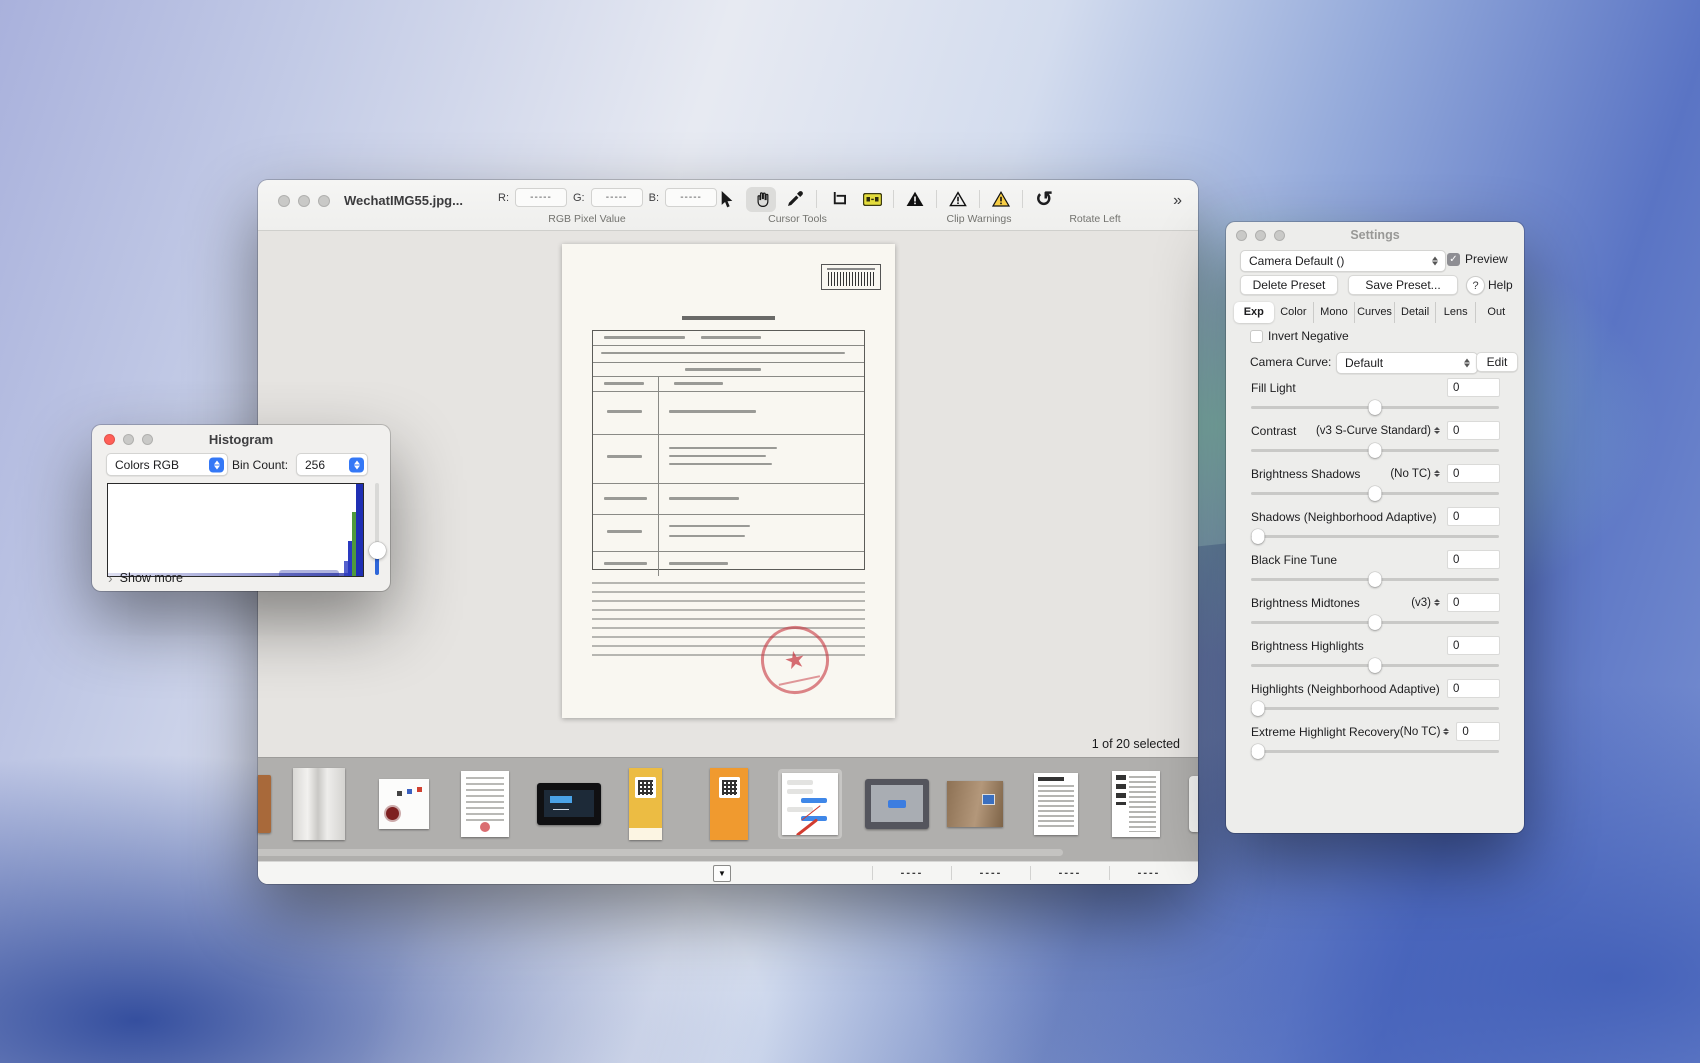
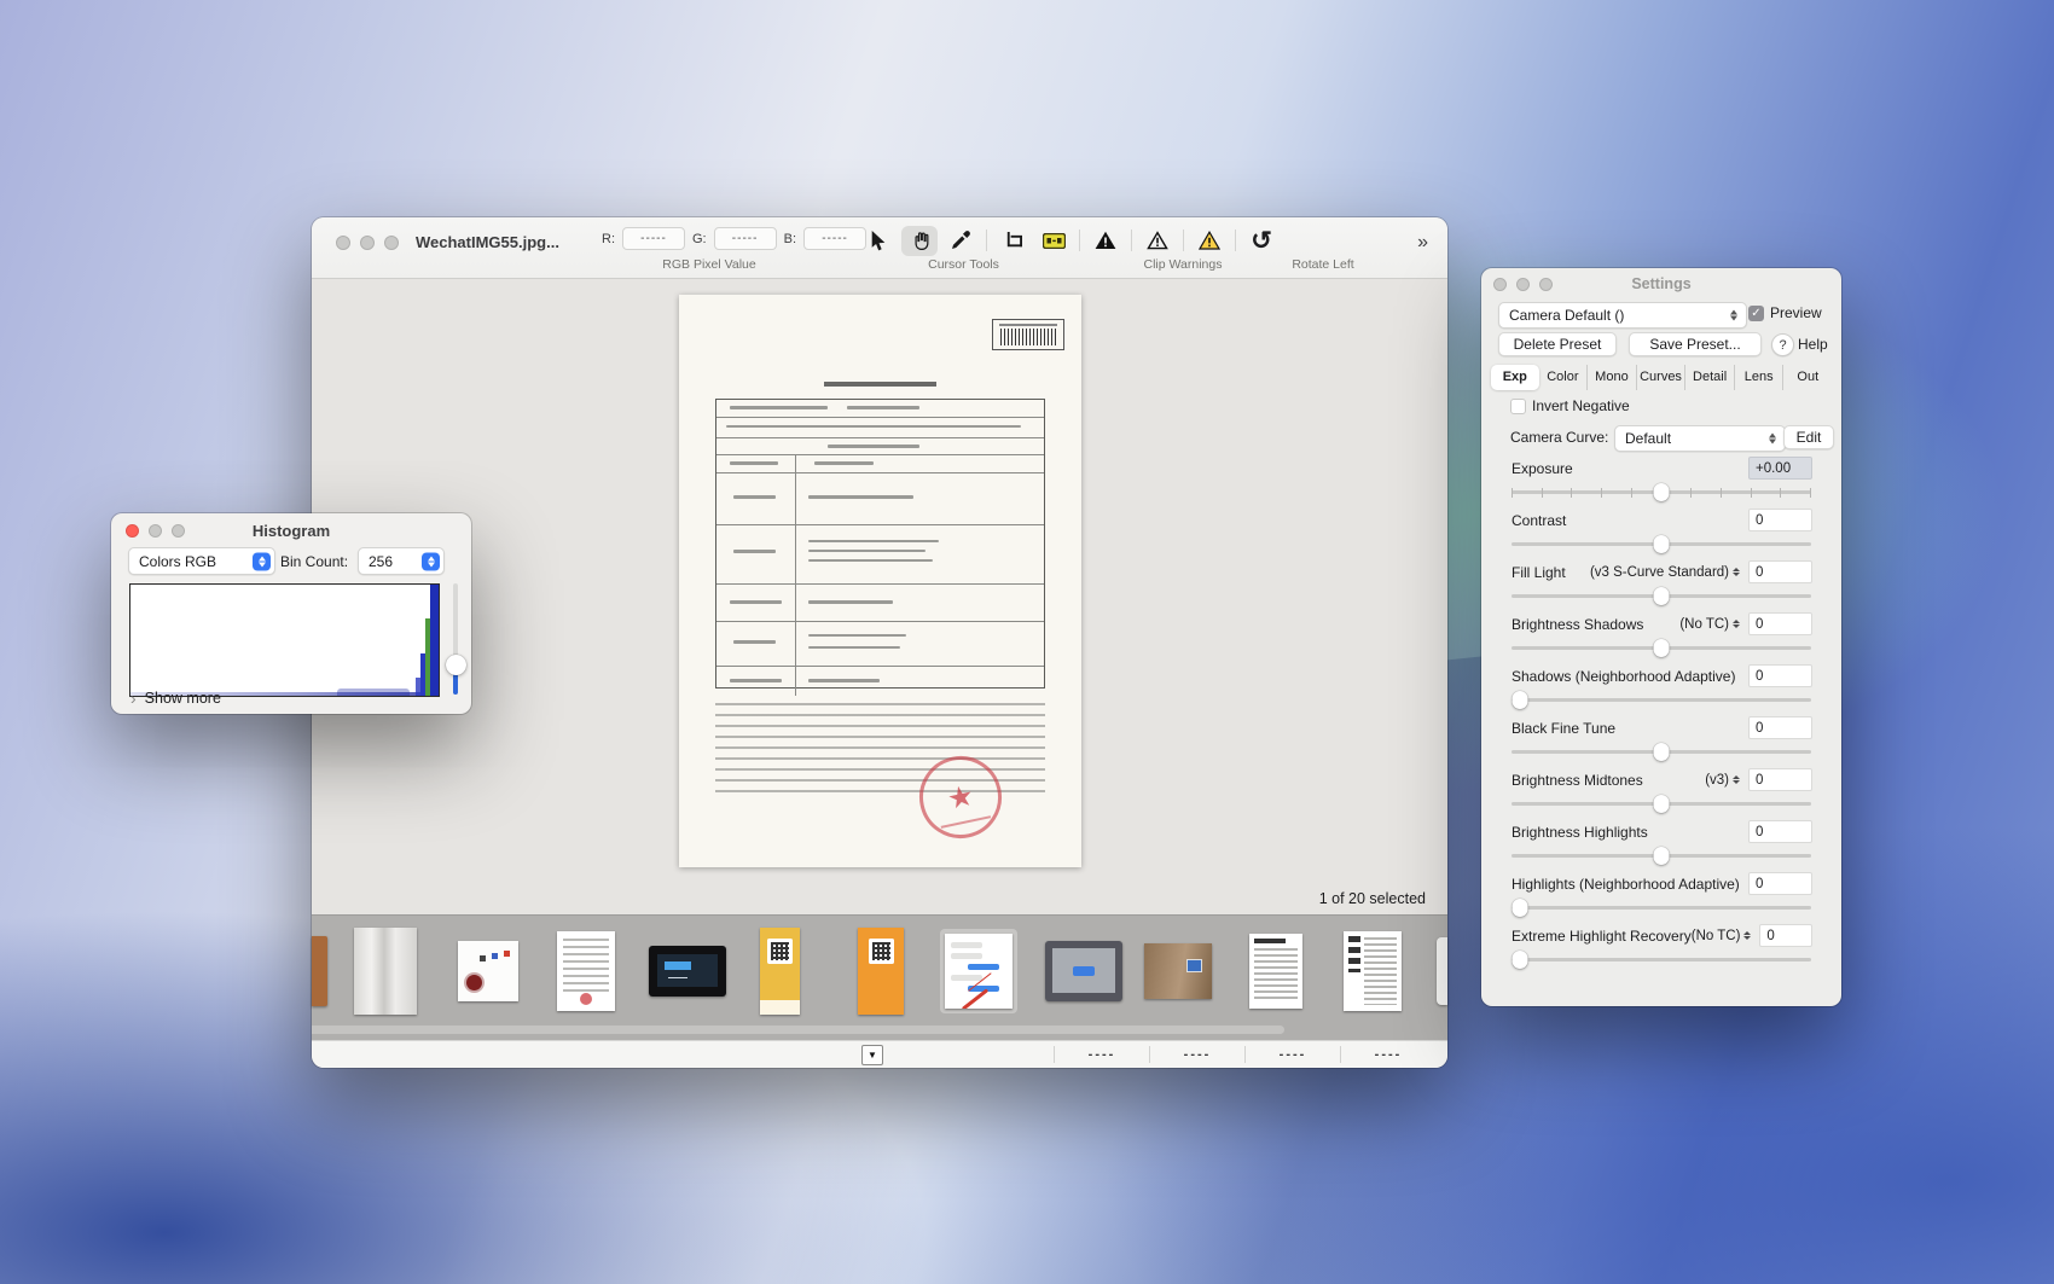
  WechatIMG55.jpg...
  R:
  -----
  G:
  -----
  B:
  -----
  ↺
  »
  RGB Pixel Value
  Cursor Tools
  Clip Warnings
  Rotate Left
  1 of 20 selected
  ▼
  ----
  ----
  ----
  ----
  Histogram
  Colors RGB
  Bin Count:
  256
  ›
  Show more
  Settings
  Camera Default ()
  ✓
  Preview
  Delete Preset
  Save Preset...
  ?
  Help
  Exp
  Color
  Mono
  Curves
  Detail
  Lens
  Out
  Invert Negative
  Camera Curve:
  Default
  Edit
+ Exposure
+ +0.00
- Fill Light
+ Contrast
  0
- Contrast
+ Fill Light
  (v3 S-Curve Standard)
  0
  Brightness Shadows
  (No TC)
  0
  Shadows (Neighborhood Adaptive)
  0
  Black Fine Tune
  0
  Brightness Midtones
  (v3)
  0
  Brightness Highlights
  0
  Highlights (Neighborhood Adaptive)
  0
  Extreme Highlight Recovery
  (No TC)
  0
